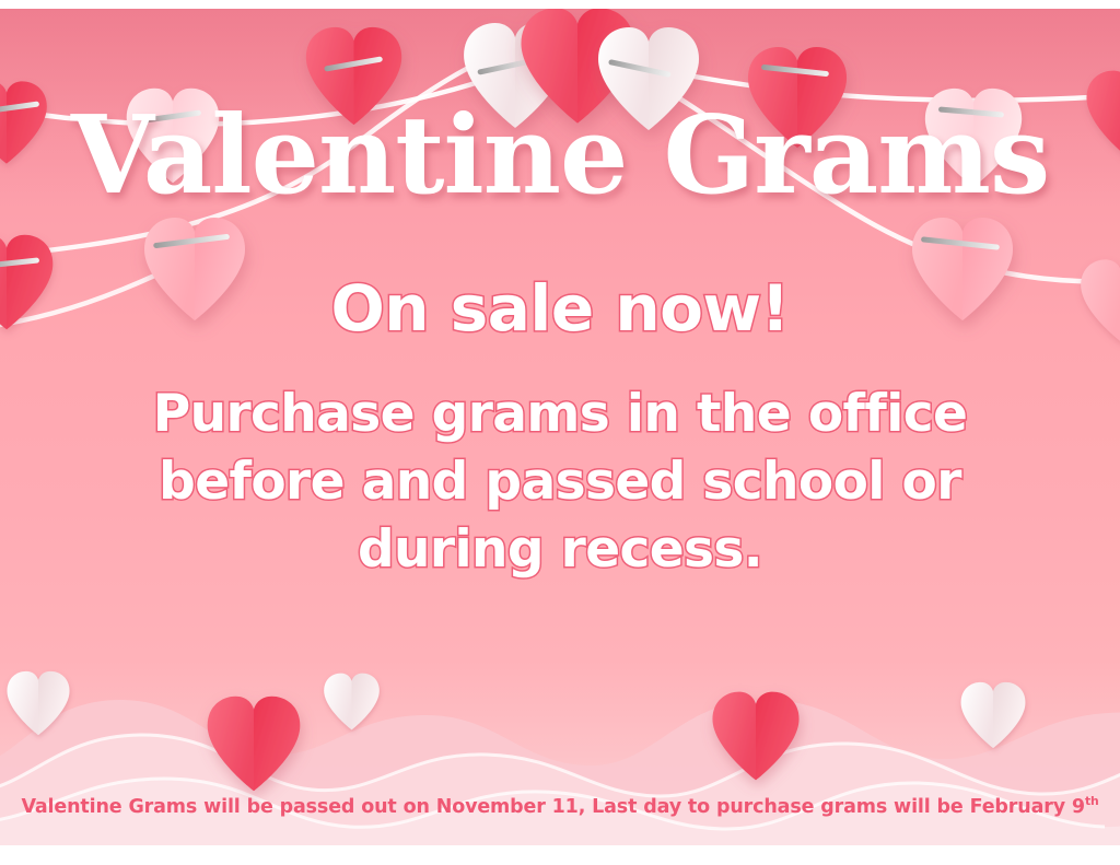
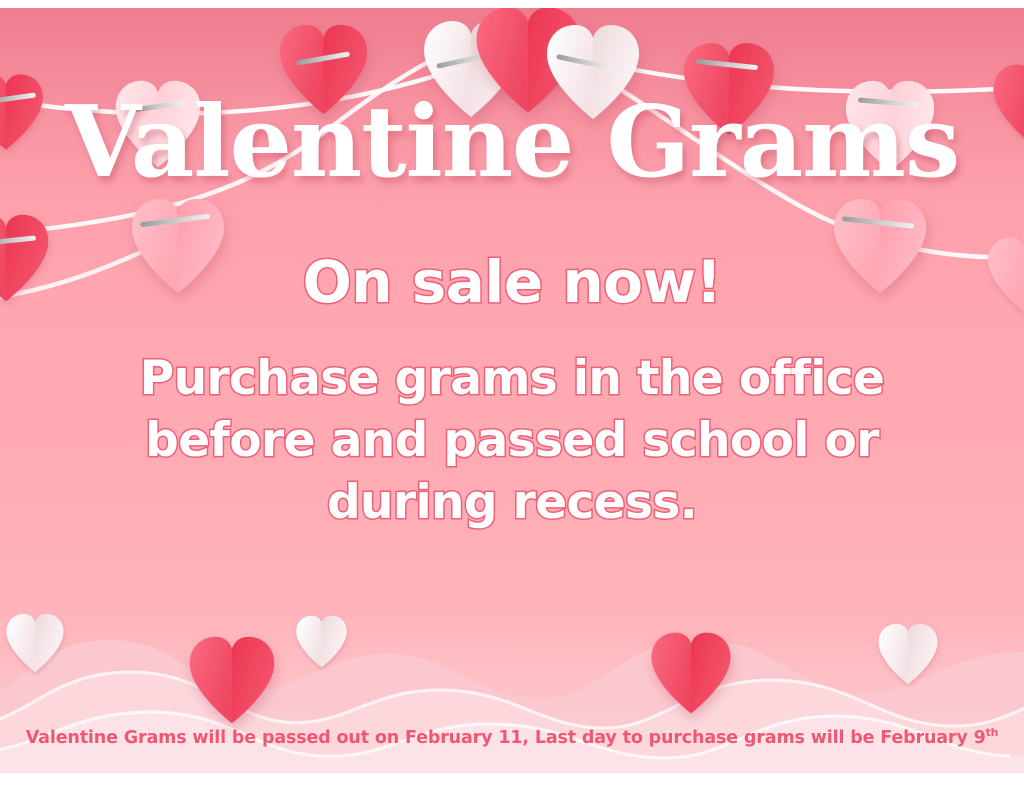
  Valentine Grams
  On sale now!
  Purchase grams in the office
  before and passed school or
  during recess.
- Valentine Grams will be passed out on November 11, Last day to purchase grams will be February 9th
+ Valentine Grams will be passed out on February 11, Last day to purchase grams will be February 9th
